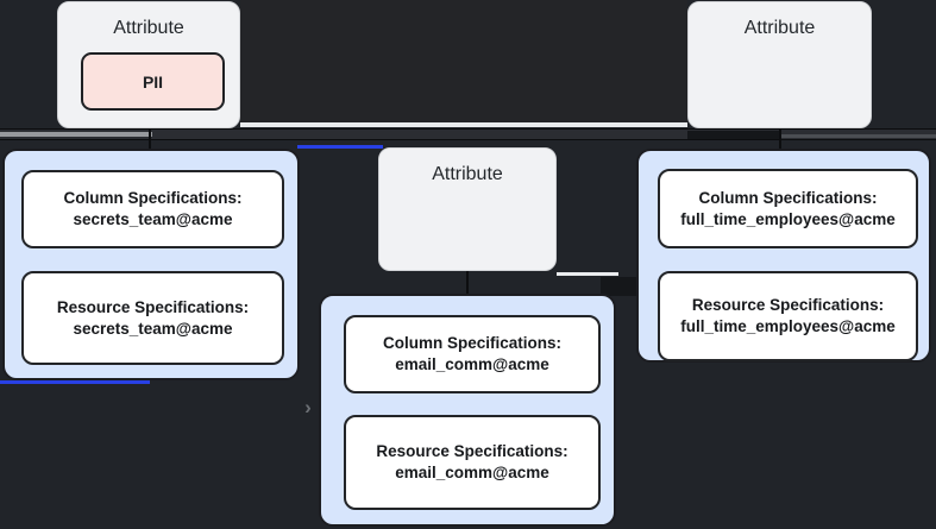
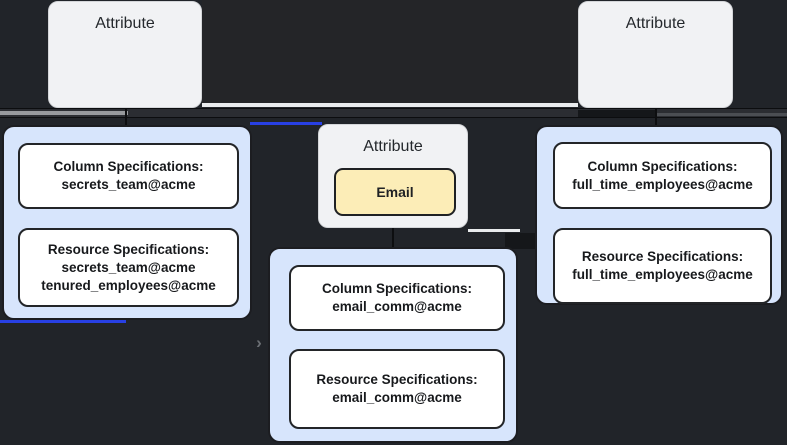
  Column Specifications:
  secrets_team@acme
  Resource Specifications:
  secrets_team@acme
+ tenured_employees@acme
  Column Specifications:
  email_comm@acme
  Resource Specifications:
  email_comm@acme
  Column Specifications:
  full_time_employees@acme
  Resource Specifications:
  full_time_employees@acme
  Attribute
- PII
  Attribute
  Attribute
+ Email
  ›
